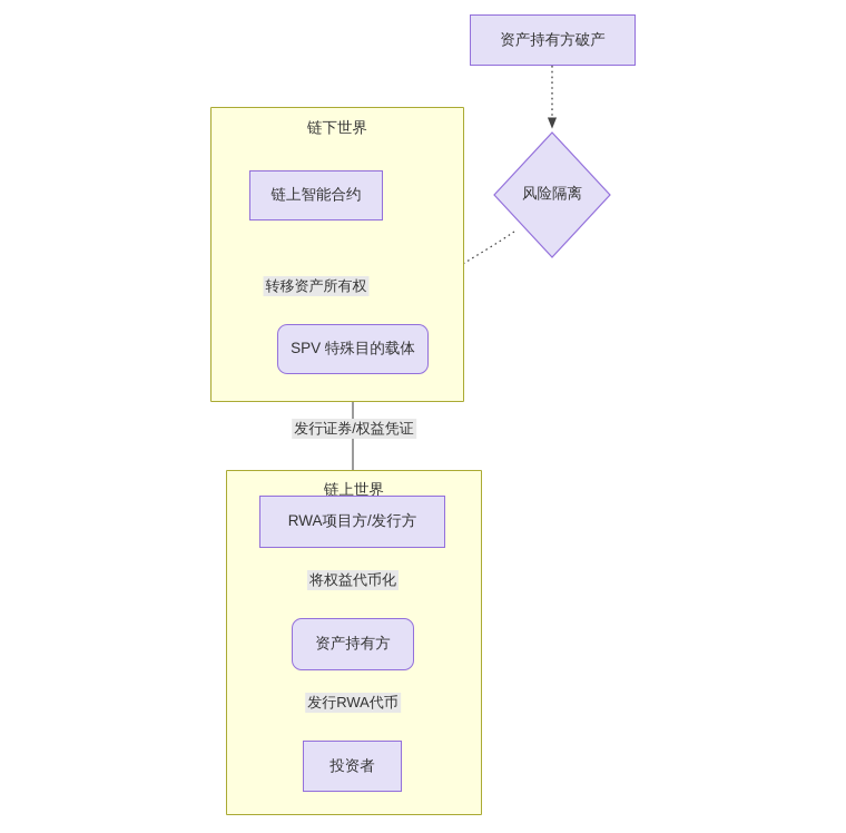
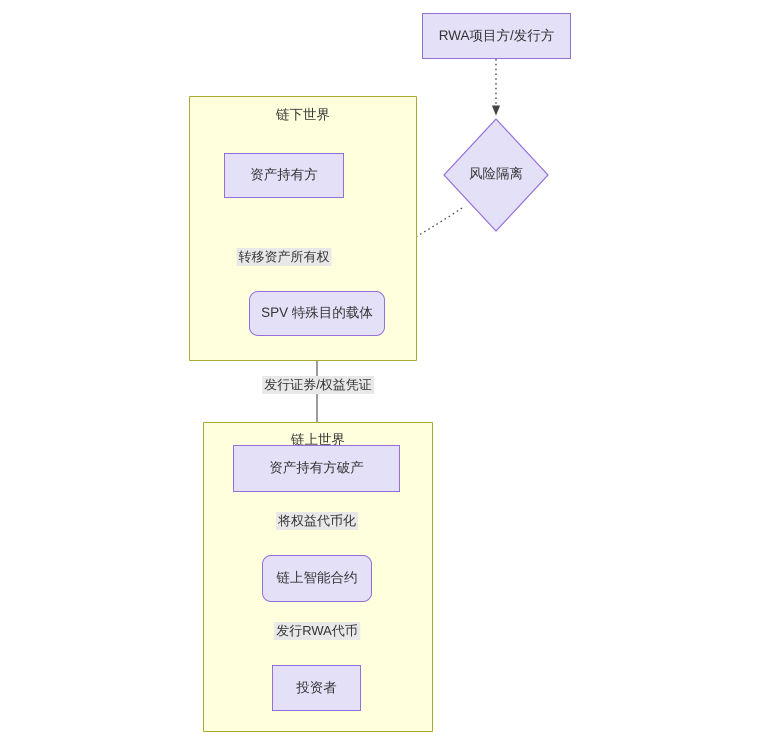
  链下世界
  链上世界
- 资产持有方破产
+ RWA项目方/发行方
  风险隔离
- 链上智能合约
+ 资产持有方
  SPV 特殊目的载体
- RWA项目方/发行方
+ 资产持有方破产
- 资产持有方
+ 链上智能合约
  投资者
  转移资产所有权
  发行证券/权益凭证
  将权益代币化
  发行RWA代币
